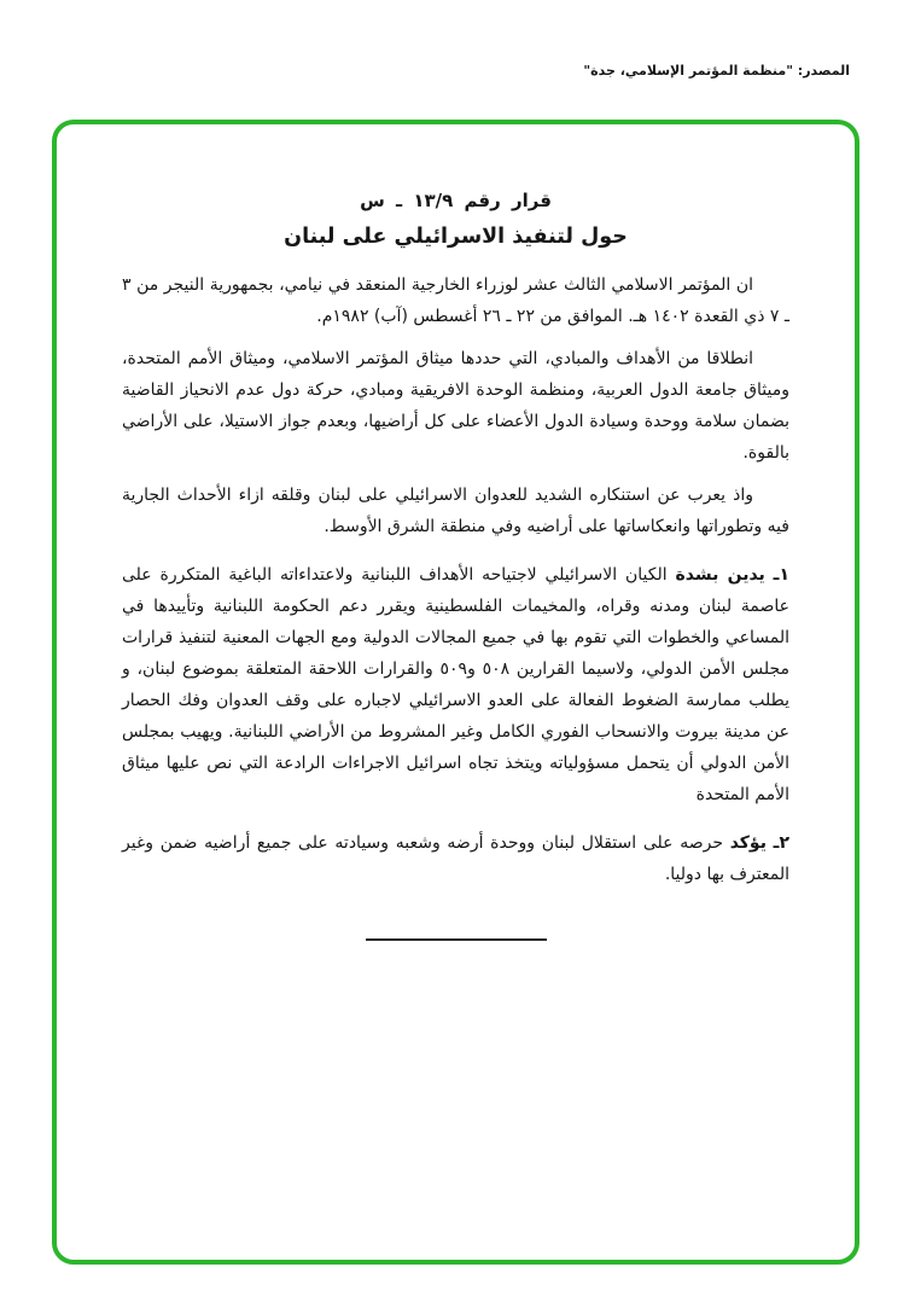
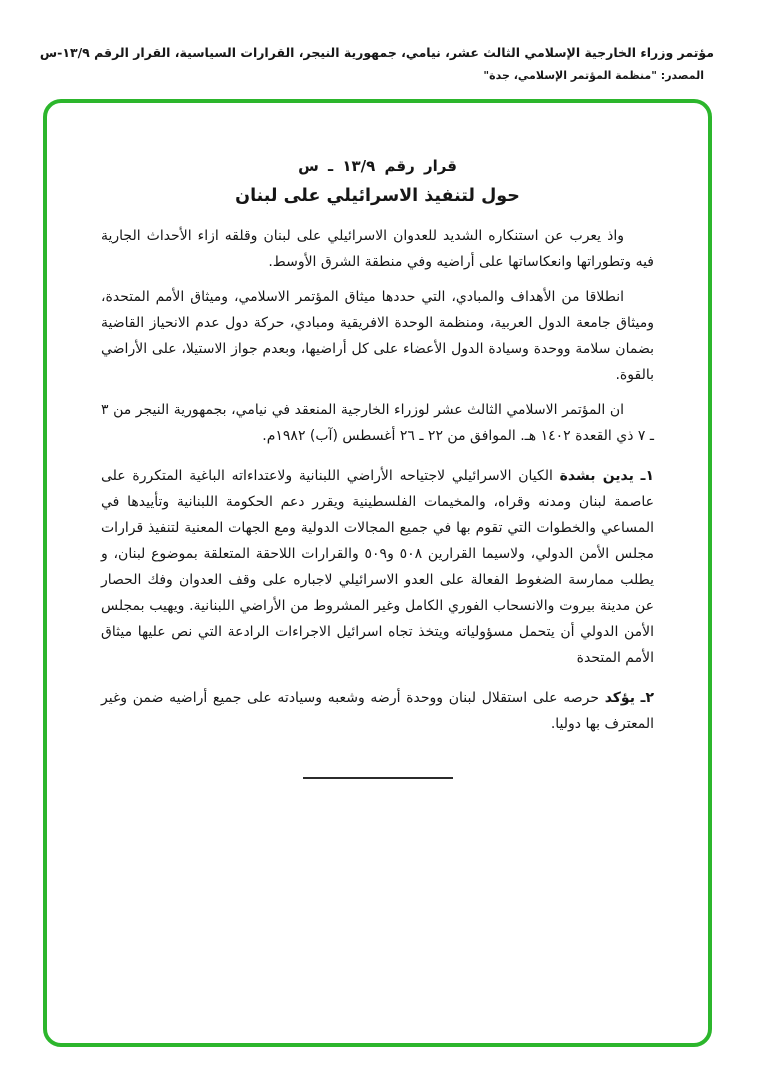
+ مؤتمر وزراء الخارجية الإسلامي الثالث عشر، نيامي، جمهورية النيجر، القرارات السياسية، القرار الرقم ١٣/٩-س
  المصدر: "منظمة المؤتمر الإسلامي، جدة"
  قرار رقم ١٣/٩ ـ س
  حول لتنفيذ الاسرائيلي على لبنان
- ان المؤتمر الاسلامي الثالث عشر لوزراء الخارجية المنعقد في نيامي، بجمهورية النيجر من ٣ ـ ٧ ذي القعدة ١٤٠٢ هـ. الموافق من ٢٢ ـ ٢٦ أغسطس (آب) ١٩٨٢م.
+ واذ يعرب عن استنكاره الشديد للعدوان الاسرائيلي على لبنان وقلقه ازاء الأحداث الجارية فيه وتطوراتها وانعكاساتها على أراضيه وفي منطقة الشرق الأوسط.
  انطلاقا من الأهداف والمبادي، التي حددها ميثاق المؤتمر الاسلامي، وميثاق الأمم المتحدة، وميثاق جامعة الدول العربية، ومنظمة الوحدة الافريقية ومبادي، حركة دول عدم الانحياز القاضية بضمان سلامة ووحدة وسيادة الدول الأعضاء على كل أراضيها، وبعدم جواز الاستيلا، على الأراضي بالقوة.
- واذ يعرب عن استنكاره الشديد للعدوان الاسرائيلي على لبنان وقلقه ازاء الأحداث الجارية فيه وتطوراتها وانعكاساتها على أراضيه وفي منطقة الشرق الأوسط.
+ ان المؤتمر الاسلامي الثالث عشر لوزراء الخارجية المنعقد في نيامي، بجمهورية النيجر من ٣ ـ ٧ ذي القعدة ١٤٠٢ هـ. الموافق من ٢٢ ـ ٢٦ أغسطس (آب) ١٩٨٢م.
- ١ـ يدين بشدة الكيان الاسرائيلي لاجتياحه الأهداف اللبنانية ولاعتداءاته الباغية المتكررة على عاصمة لبنان ومدنه وقراه، والمخيمات الفلسطينية ويقرر دعم الحكومة اللبنانية وتأييدها في المساعي والخطوات التي تقوم بها في جميع المجالات الدولية ومع الجهات المعنية لتنفيذ قرارات مجلس الأمن الدولي، ولاسيما القرارين ٥٠٨ و٥٠٩ والقرارات اللاحقة المتعلقة بموضوع لبنان، و يطلب ممارسة الضغوط الفعالة على العدو الاسرائيلي لاجباره على وقف العدوان وفك الحصار عن مدينة بيروت والانسحاب الفوري الكامل وغير المشروط من الأراضي اللبنانية. ويهيب بمجلس الأمن الدولي أن يتحمل مسؤولياته ويتخذ تجاه اسرائيل الاجراءات الرادعة التي نص عليها ميثاق الأمم المتحدة
+ ١ـ يدين بشدة الكيان الاسرائيلي لاجتياحه الأراضي اللبنانية ولاعتداءاته الباغية المتكررة على عاصمة لبنان ومدنه وقراه، والمخيمات الفلسطينية ويقرر دعم الحكومة اللبنانية وتأييدها في المساعي والخطوات التي تقوم بها في جميع المجالات الدولية ومع الجهات المعنية لتنفيذ قرارات مجلس الأمن الدولي، ولاسيما القرارين ٥٠٨ و٥٠٩ والقرارات اللاحقة المتعلقة بموضوع لبنان، و يطلب ممارسة الضغوط الفعالة على العدو الاسرائيلي لاجباره على وقف العدوان وفك الحصار عن مدينة بيروت والانسحاب الفوري الكامل وغير المشروط من الأراضي اللبنانية. ويهيب بمجلس الأمن الدولي أن يتحمل مسؤولياته ويتخذ تجاه اسرائيل الاجراءات الرادعة التي نص عليها ميثاق الأمم المتحدة
  ٢ـ يؤكد حرصه على استقلال لبنان ووحدة أرضه وشعبه وسيادته على جميع أراضيه ضمن وغير المعترف بها دوليا.
